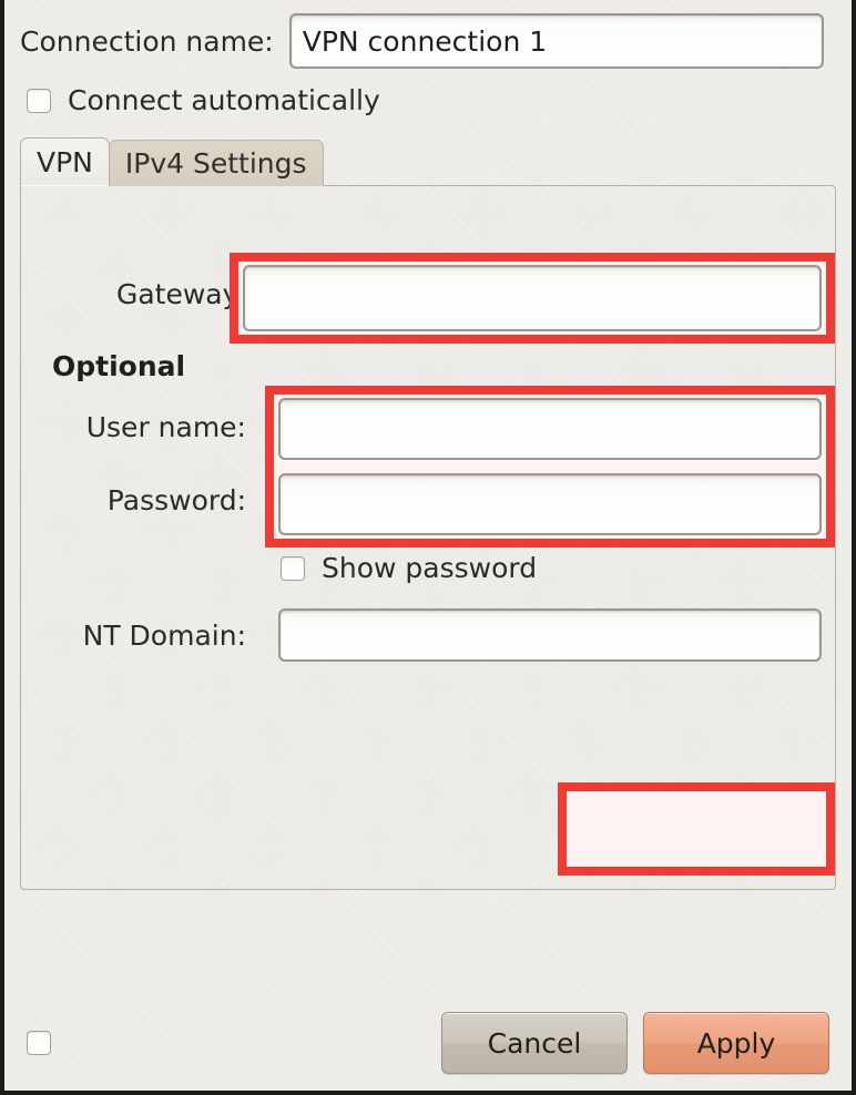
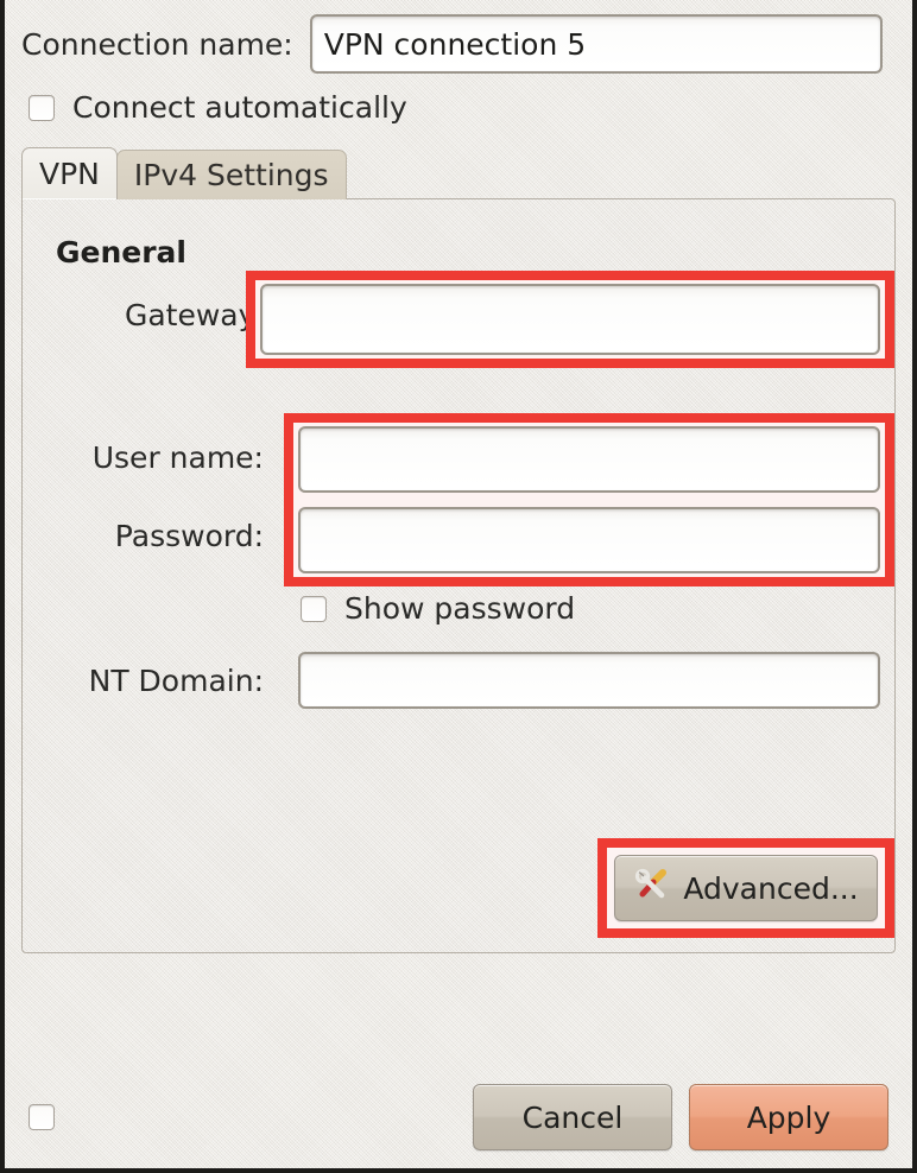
  Connection name:
- VPN connection 1
+ VPN connection 5
  Connect automatically
  VPN
  IPv4 Settings
+ General
  Gatewa
- Optional
  User name:
  Password:
  Show password
  NT Domain:
+ Advanced...
  Cancel
  Apply
